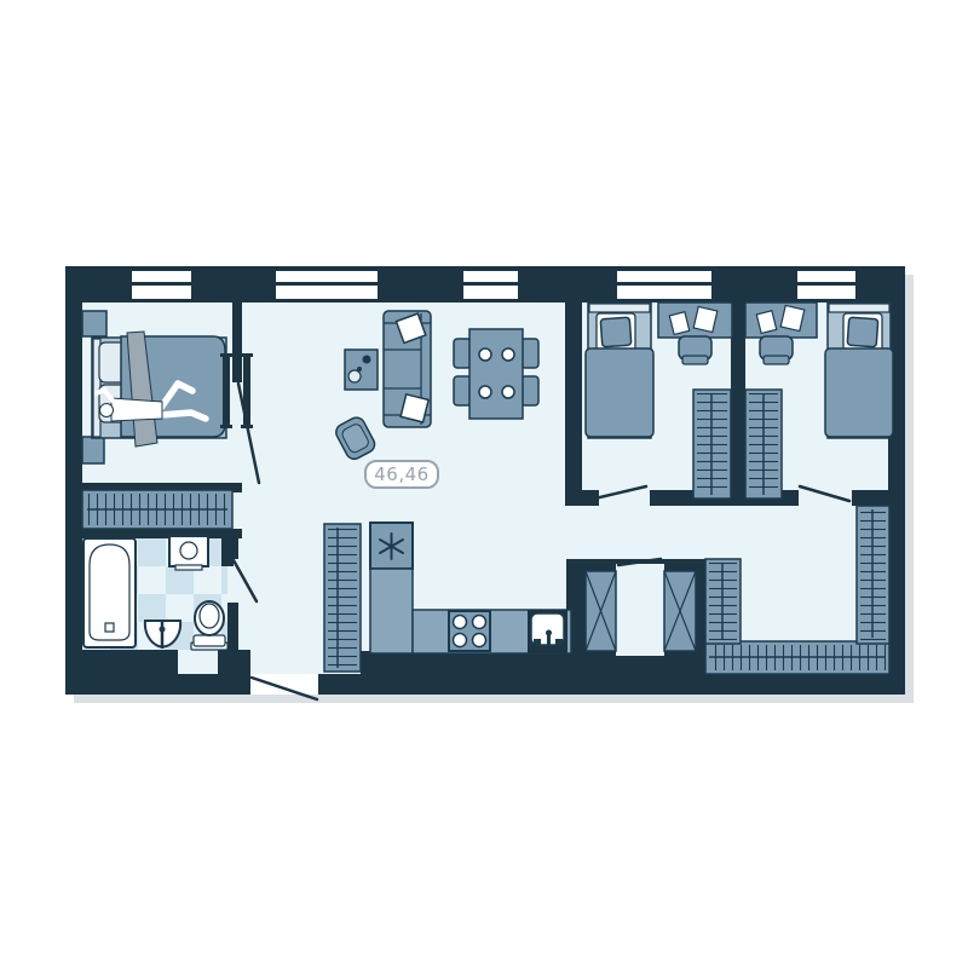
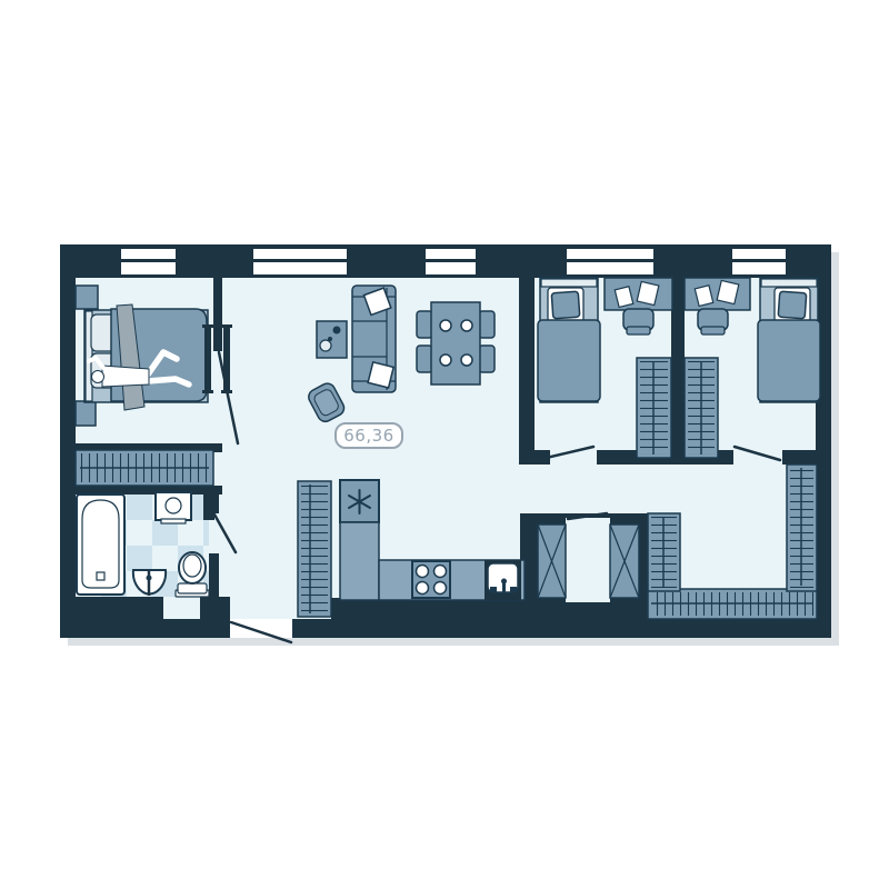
- 46,46
+ 66,36
